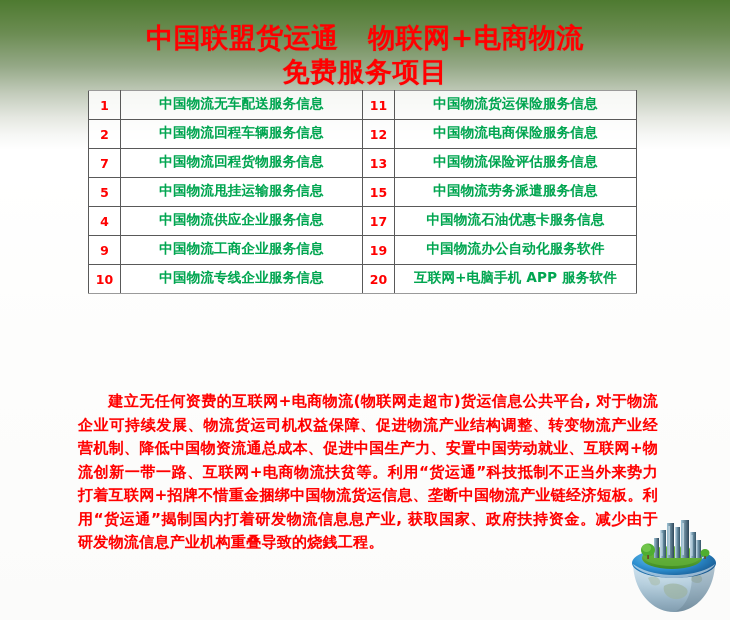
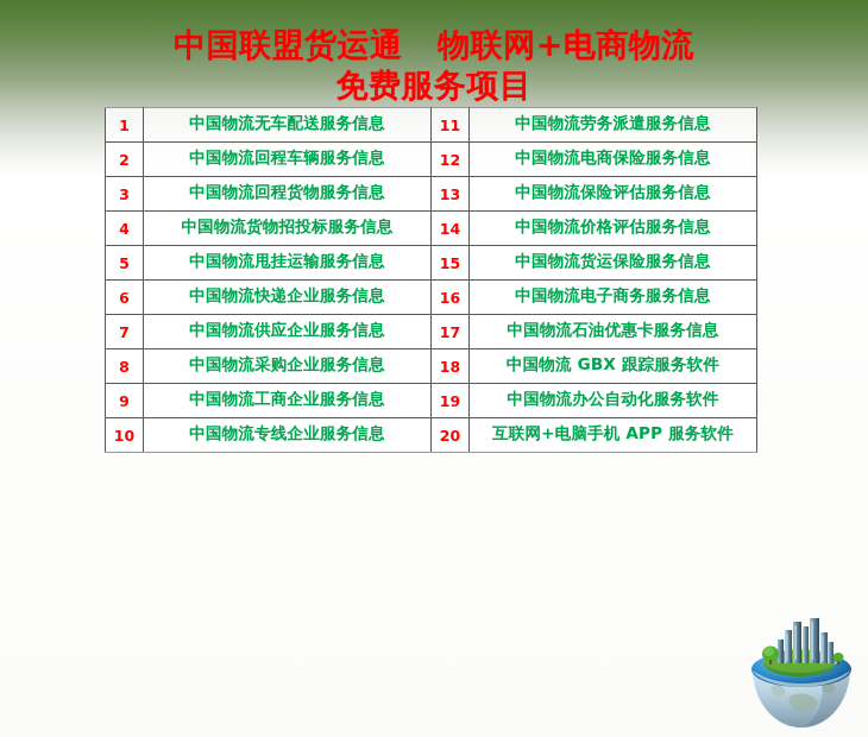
  中国联盟货运通 物联网+电商物流
  免费服务项目
- 1	中国物流无车配送服务信息	11	中国物流货运保险服务信息
+ 1	中国物流无车配送服务信息	11	中国物流劳务派遣服务信息
  2	中国物流回程车辆服务信息	12	中国物流电商保险服务信息
- 7	中国物流回程货物服务信息	13	中国物流保险评估服务信息
+ 3	中国物流回程货物服务信息	13	中国物流保险评估服务信息
+ 4	中国物流货物招投标服务信息	14	中国物流价格评估服务信息
- 5	中国物流甩挂运输服务信息	15	中国物流劳务派遣服务信息
+ 5	中国物流甩挂运输服务信息	15	中国物流货运保险服务信息
+ 6	中国物流快递企业服务信息	16	中国物流电子商务服务信息
- 4	中国物流供应企业服务信息	17	中国物流石油优惠卡服务信息
+ 7	中国物流供应企业服务信息	17	中国物流石油优惠卡服务信息
+ 8	中国物流采购企业服务信息	18	中国物流 GBX 跟踪服务软件
  9	中国物流工商企业服务信息	19	中国物流办公自动化服务软件
  10	中国物流专线企业服务信息	20	互联网+电脑手机 APP 服务软件
- 建立无任何资费的互联网+电商物流(物联网走超市)货运信息公共平台, 对于物流企业可持续发展、物流货运司机权益保障、促进物流产业结构调整、转变物流产业经营机制、降低中国物资流通总成本、促进中国生产力、安置中国劳动就业、互联网+物流创新一带一路、互联网+电商物流扶贫等。利用“货运通”科技抵制不正当外来势力打着互联网+招牌不惜重金捆绑中国物流货运信息、垄断中国物流产业链经济短板。利用“货运通”揭制国内打着研发物流信息息产业, 获取国家、政府扶持资金。减少由于研发物流信息产业机构重叠导致的烧銭工程。
